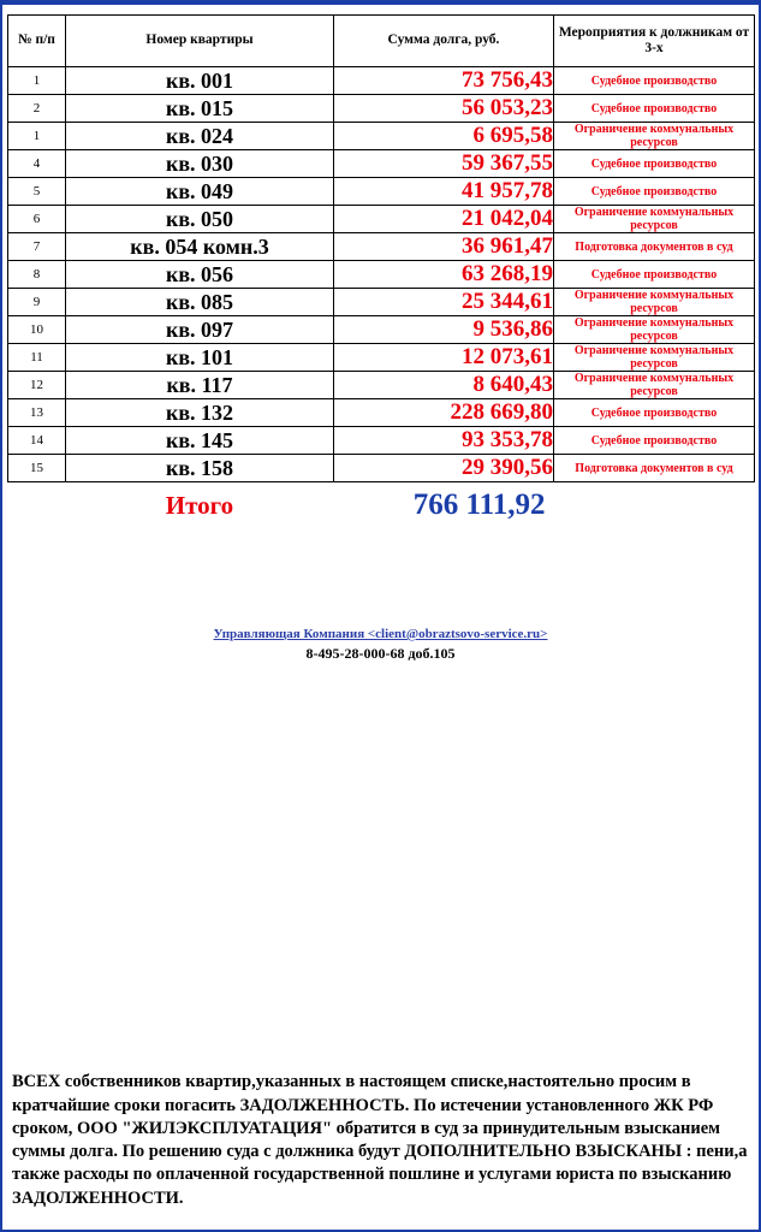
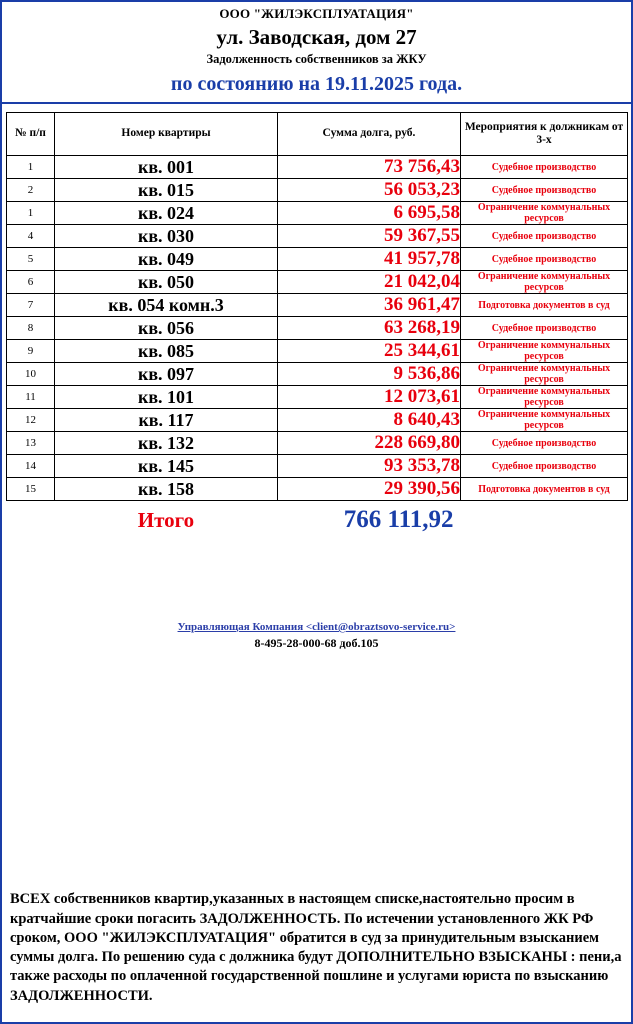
+ ООО "ЖИЛЭКСПЛУАТАЦИЯ"
+ ул. Заводская, дом 27
+ Задолженность собственников за ЖКУ
+ по состоянию на 19.11.2025 года.
  № п/п	Номер квартиры	Сумма долга, руб.	Мероприятия к должникам от 3-х
  1	кв. 001	73 756,43	Судебное производство
  2	кв. 015	56 053,23	Судебное производство
  1	кв. 024	6 695,58	Ограничение коммунальных ресурсов
  4	кв. 030	59 367,55	Судебное производство
  5	кв. 049	41 957,78	Судебное производство
  6	кв. 050	21 042,04	Ограничение коммунальных ресурсов
  7	кв. 054 комн.3	36 961,47	Подготовка документов в суд
  8	кв. 056	63 268,19	Судебное производство
  9	кв. 085	25 344,61	Ограничение коммунальных ресурсов
  10	кв. 097	9 536,86	Ограничение коммунальных ресурсов
  11	кв. 101	12 073,61	Ограничение коммунальных ресурсов
  12	кв. 117	8 640,43	Ограничение коммунальных ресурсов
  13	кв. 132	228 669,80	Судебное производство
  14	кв. 145	93 353,78	Судебное производство
  15	кв. 158	29 390,56	Подготовка документов в суд
  	Итого	766 111,92
  Управляющая Компания <client@obraztsovo-service.ru>
  8-495-28-000-68 доб.105
  ВСЕХ собственников квартир,указанных в настоящем списке,настоятельно просим в кратчайшие сроки погасить ЗАДОЛЖЕННОСТЬ. По истечении установленного ЖК РФ сроком, ООО "ЖИЛЭКСПЛУАТАЦИЯ" обратится в суд за принудительным взысканием суммы долга. По решению суда с должника будут ДОПОЛНИТЕЛЬНО ВЗЫСКАНЫ : пени,а также расходы по оплаченной государственной пошлине и услугами юриста по взысканию ЗАДОЛЖЕННОСТИ.
